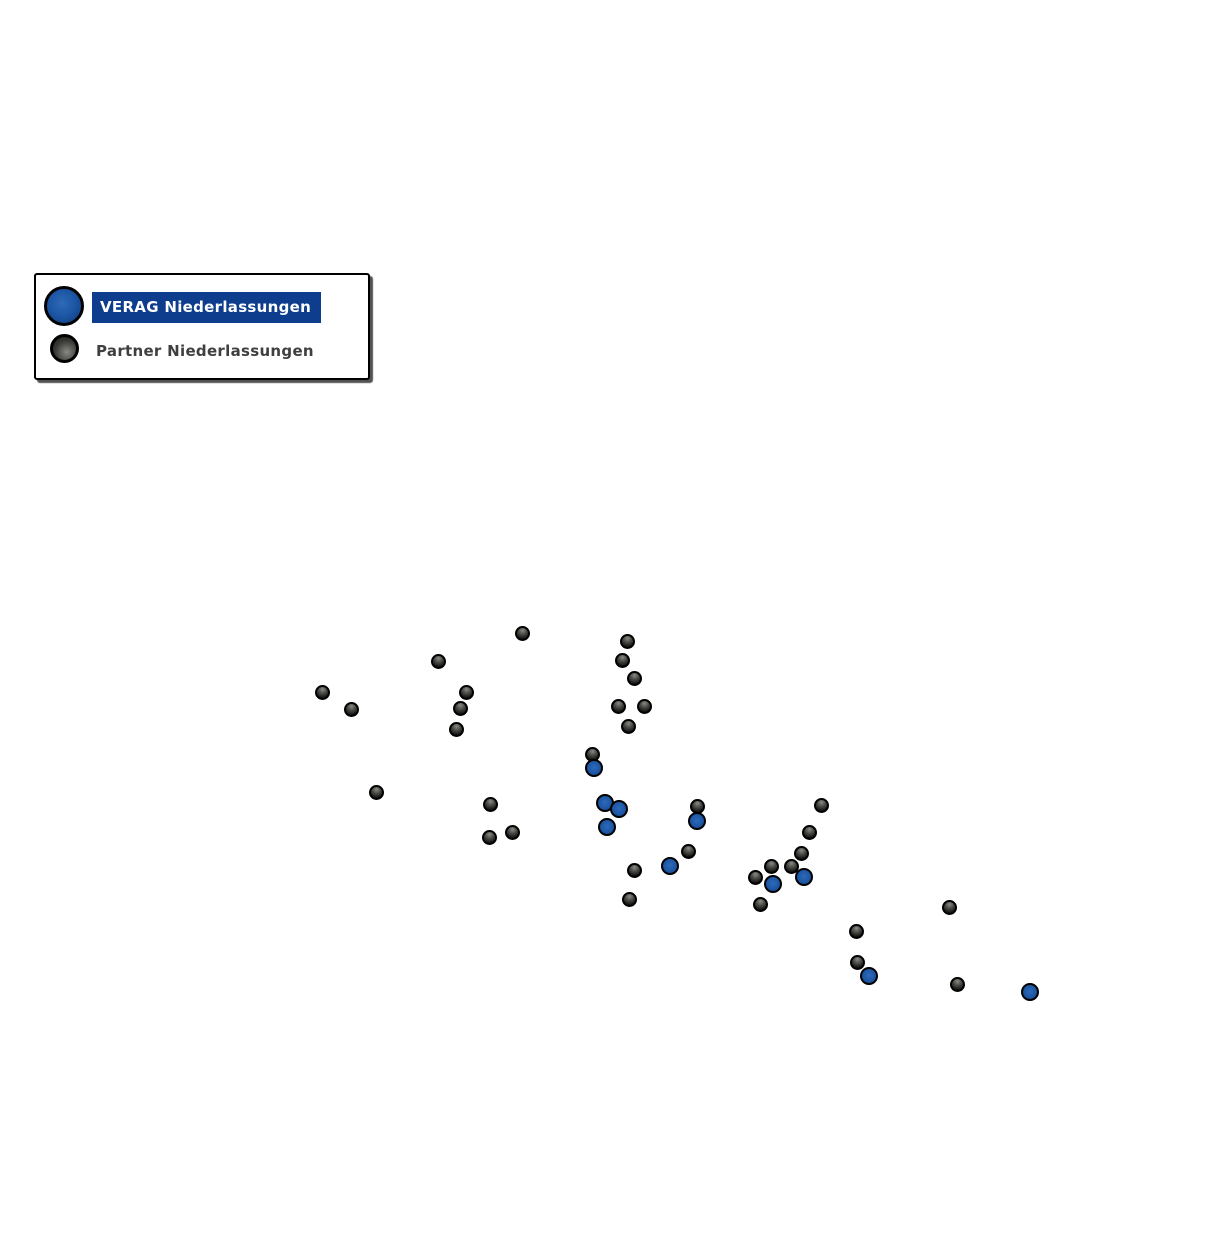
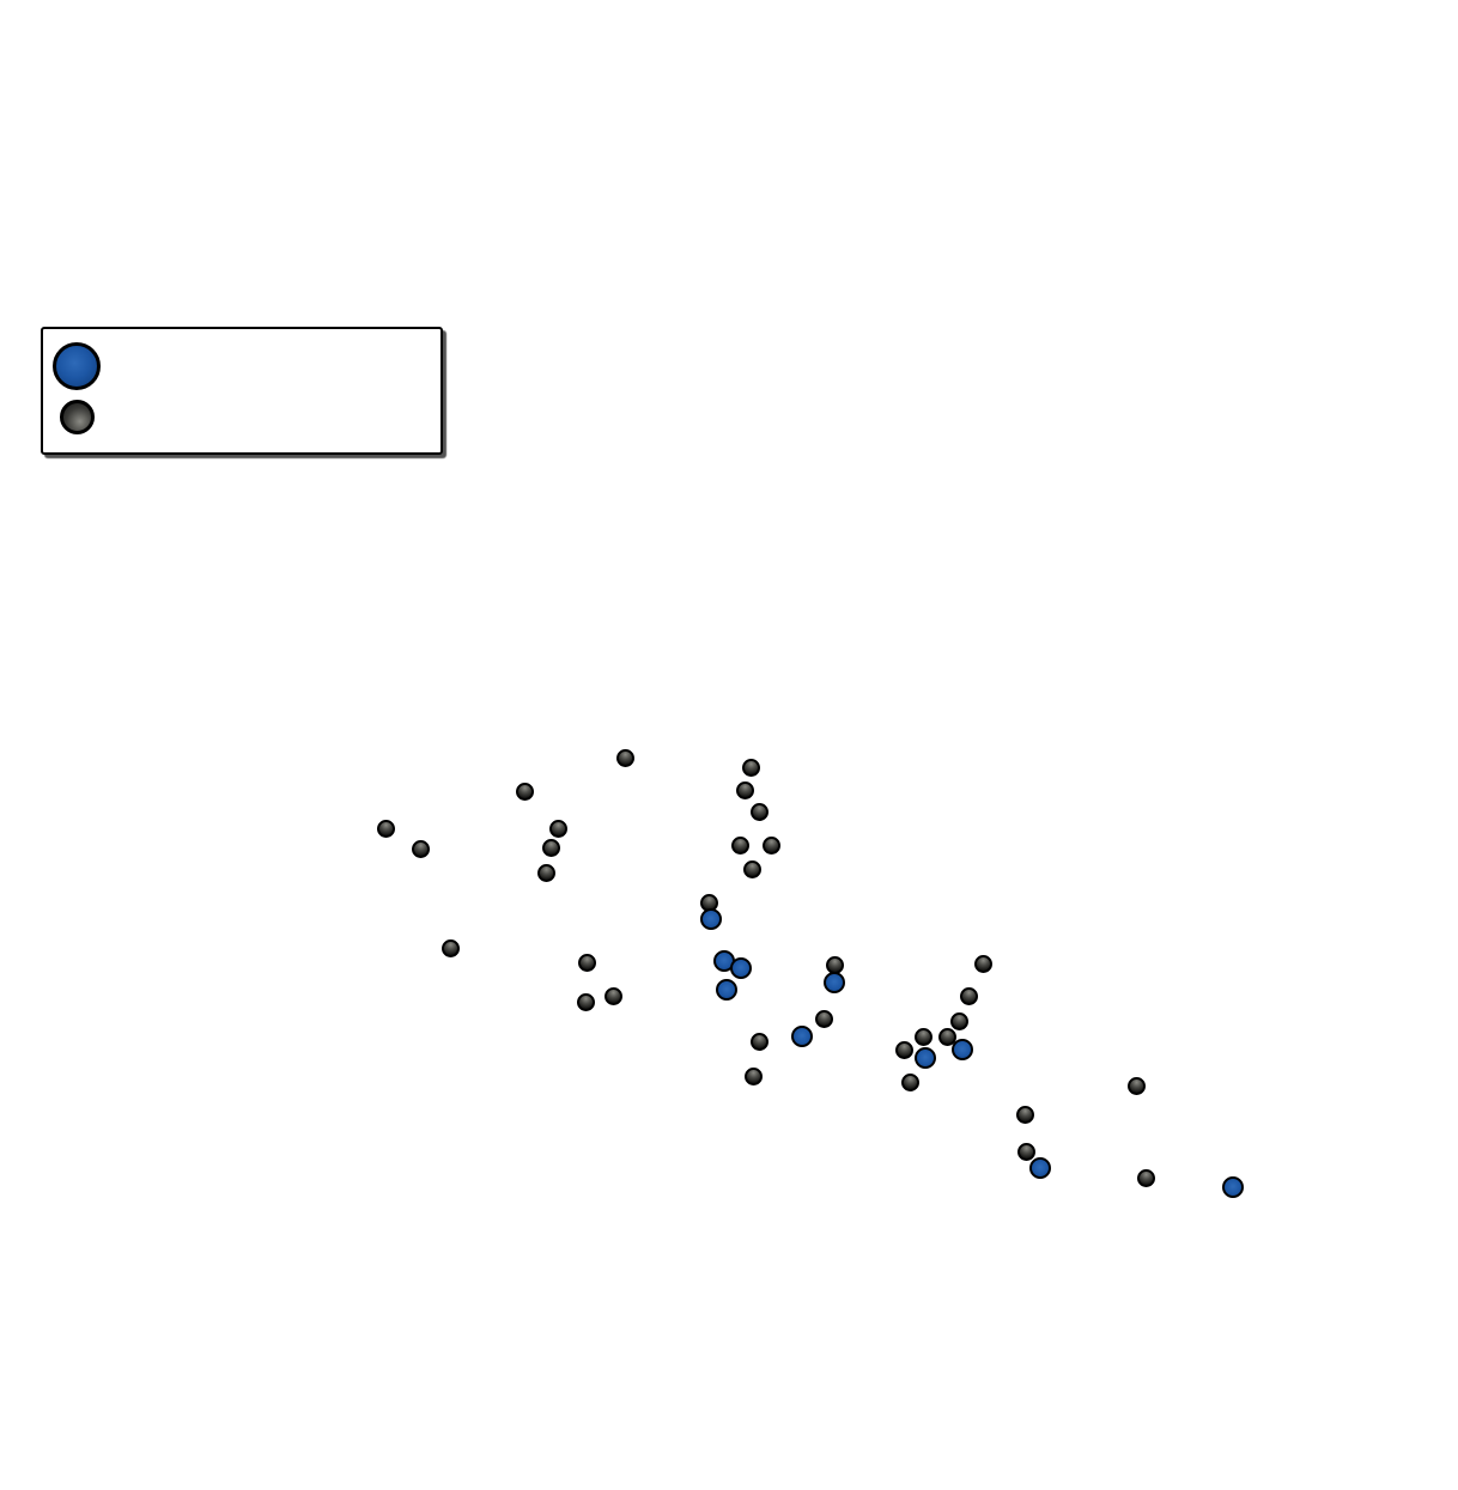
- VERAG Niederlassungen
- Partner Niederlassungen
